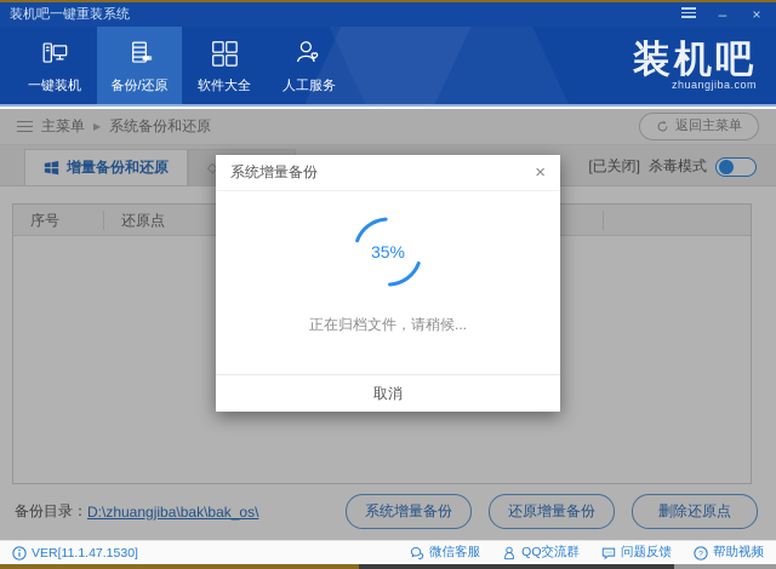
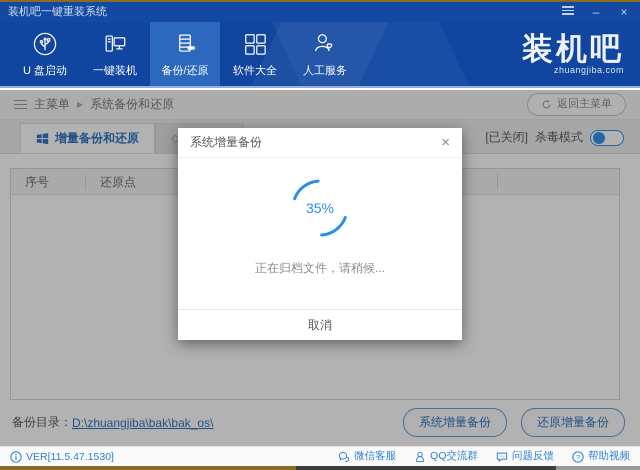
  装机吧一键重装系统
  –
  ×
+ U 盘启动
  一键装机
  备份/还原
  软件大全
  人工服务
  装机吧
  zhuangjiba.com
  主菜单
  ▶
  系统备份和还原
  返回主菜单
  增量备份和还原
  ◇
  [已关闭]
  杀毒模式
  序号
  还原点
  备份目录：
  D:\zhuangjiba\bak\bak_os\
  系统增量备份
  还原增量备份
- 删除还原点
  系统增量备份
  ×
  35%
  正在归档文件，请稍候...
  取消
- VER[11.1.47.1530]
+ VER[11.5.47.1530]
  微信客服
  QQ交流群
  问题反馈
  帮助视频
